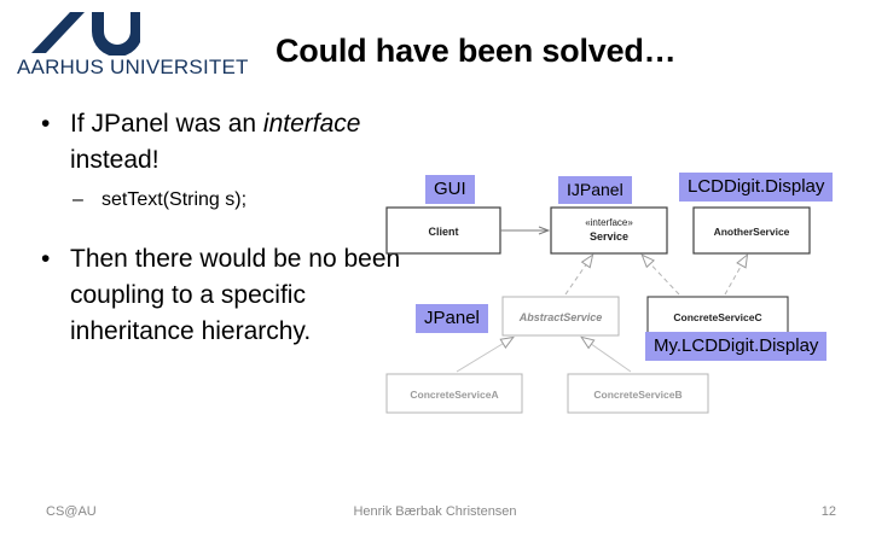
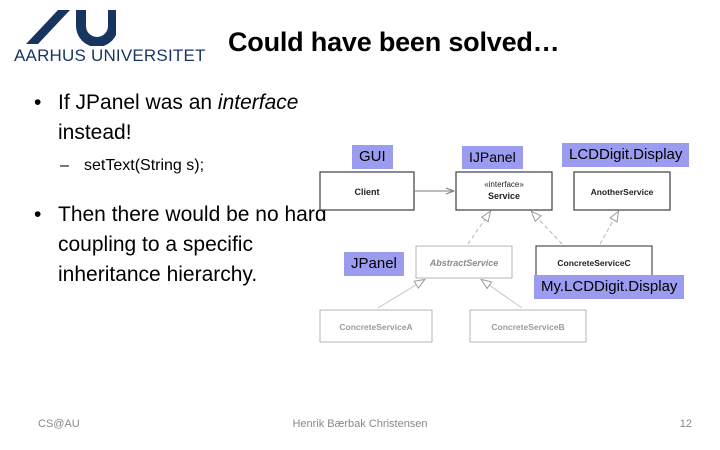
  AARHUS UNIVERSITET
  Could have been solved…
  •
  If JPanel was an interface instead!
  –
  setText(String s);
  •
- Then there would be no been coupling to a specific inheritance hierarchy.
+ Then there would be no hard coupling to a specific inheritance hierarchy.
  Client
  «interface»
  Service
  AnotherService
  AbstractService
  ConcreteServiceC
  ConcreteServiceA
  ConcreteServiceB
  GUI
  IJPanel
  LCDDigit.Display
  JPanel
  My.LCDDigit.Display
  CS@AU
  Henrik Bærbak Christensen
  12
